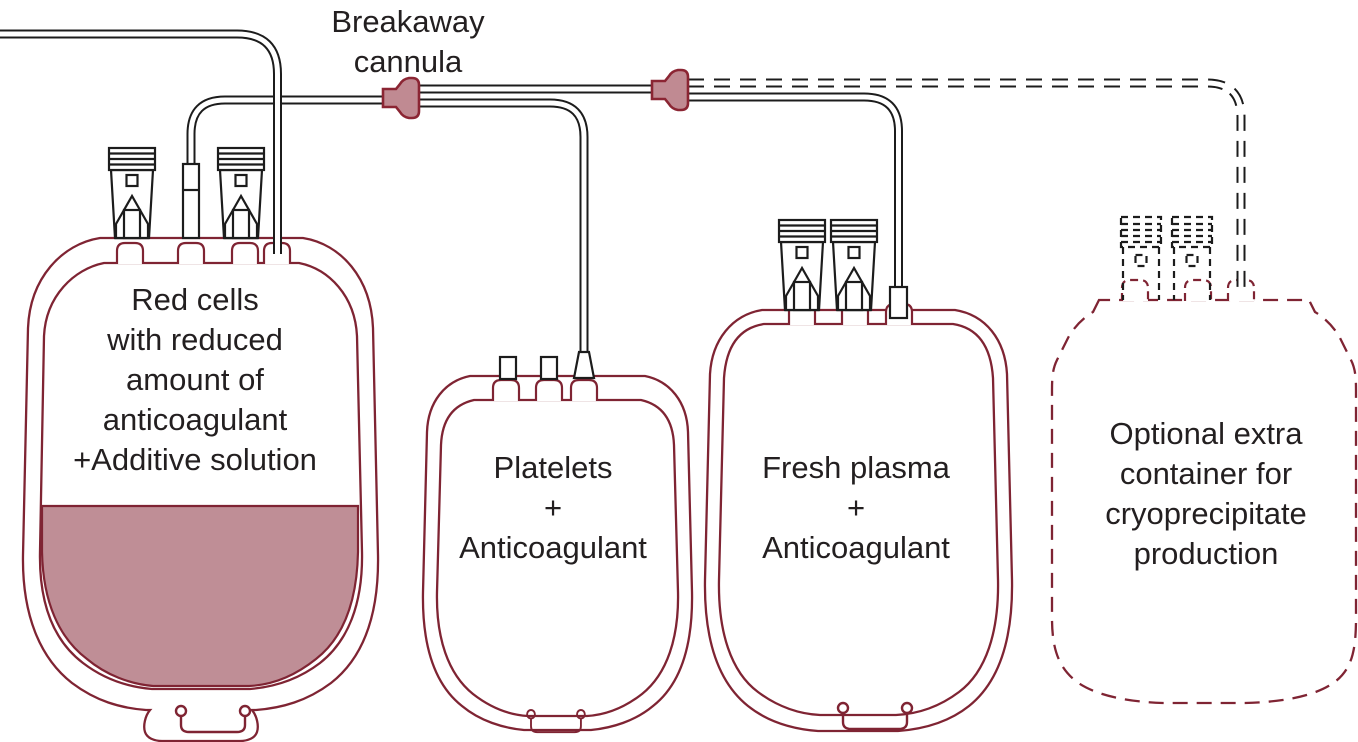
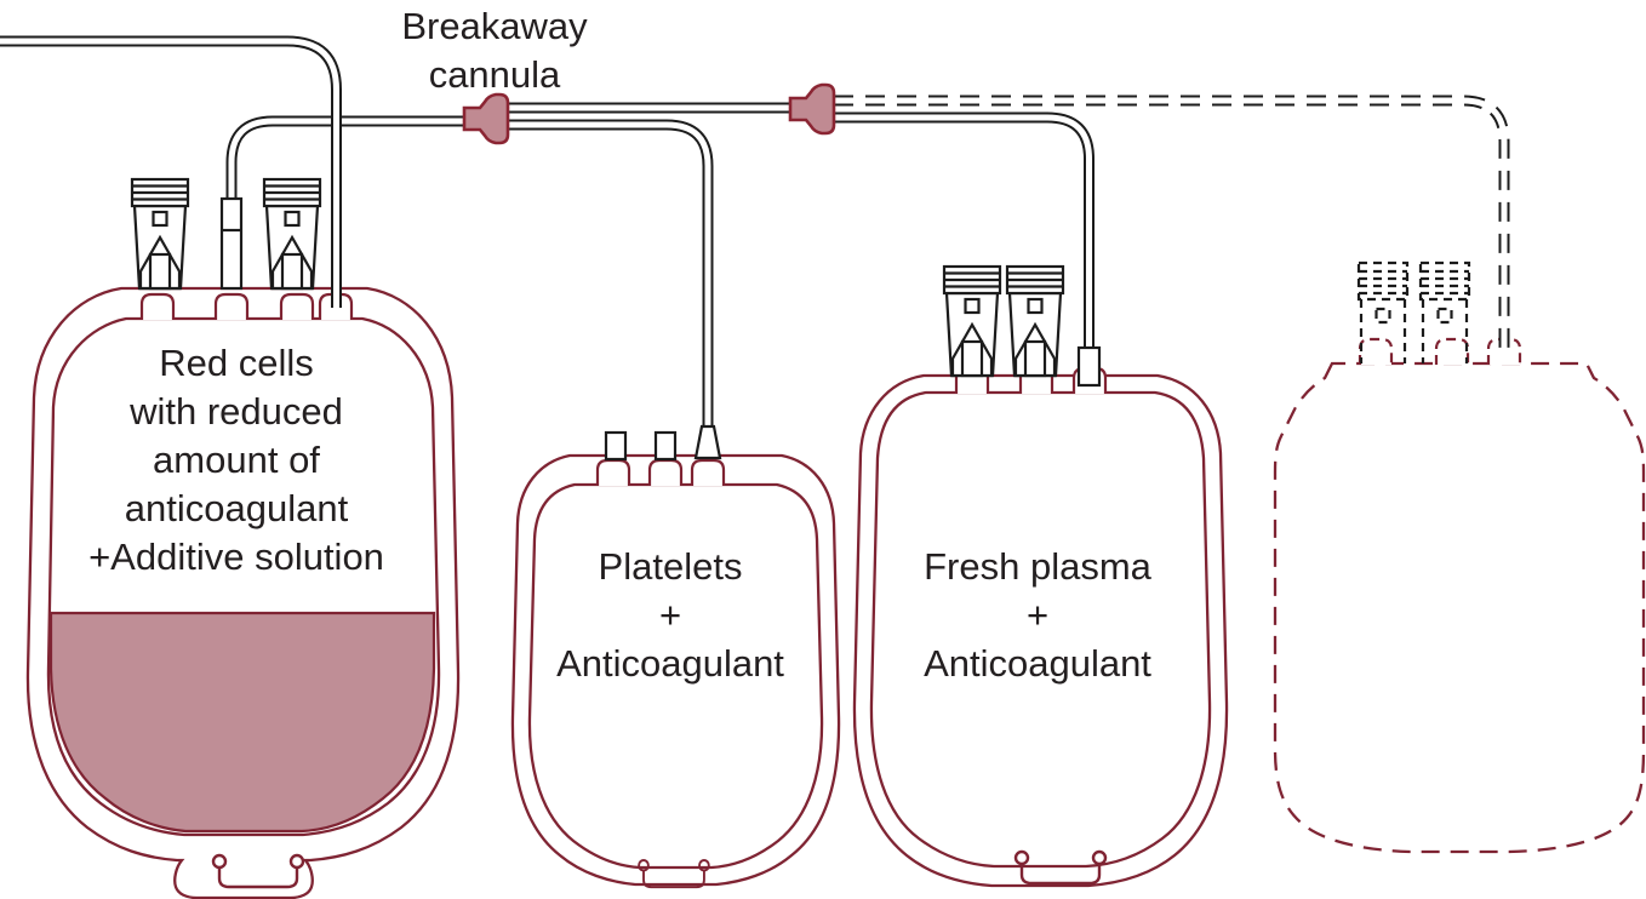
  Breakaway
  cannula
  Red cells
  with reduced
  amount of
  anticoagulant
  +Additive solution
  Platelets
  +
  Anticoagulant
  Fresh plasma
  +
  Anticoagulant
- Optional extra
- container for
- cryoprecipitate
- production
